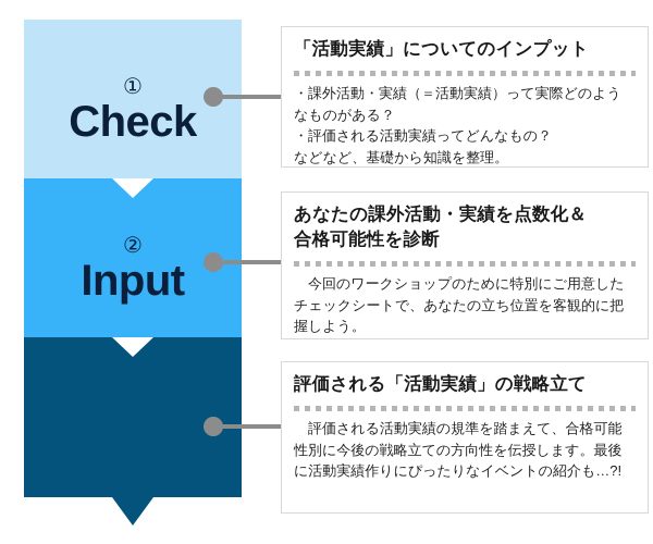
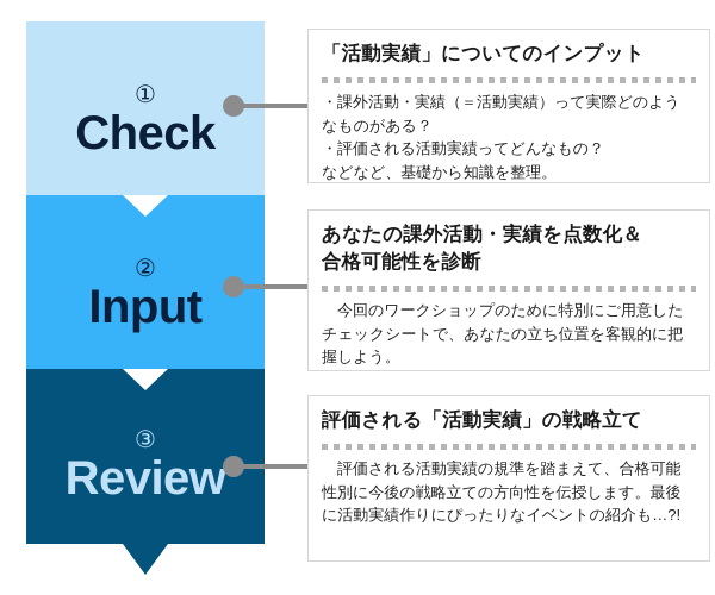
  ①
  Check
  ②
  Input
+ ③
+ Review
  「活動実績」についてのインプット
  ・課外活動・実績（＝活動実績）って実際どのようなものがある？
  ・評価される活動実績ってどんなもの？
  などなど、基礎から知識を整理。
  あなたの課外活動・実績を点数化＆
  合格可能性を診断
  今回のワークショップのために特別にご用意したチェックシートで、あなたの立ち位置を客観的に把握しよう。
  評価される「活動実績」の戦略立て
  評価される活動実績の規準を踏まえて、合格可能性別に今後の戦略立ての方向性を伝授します。最後に活動実績作りにぴったりなイベントの紹介も…?!
